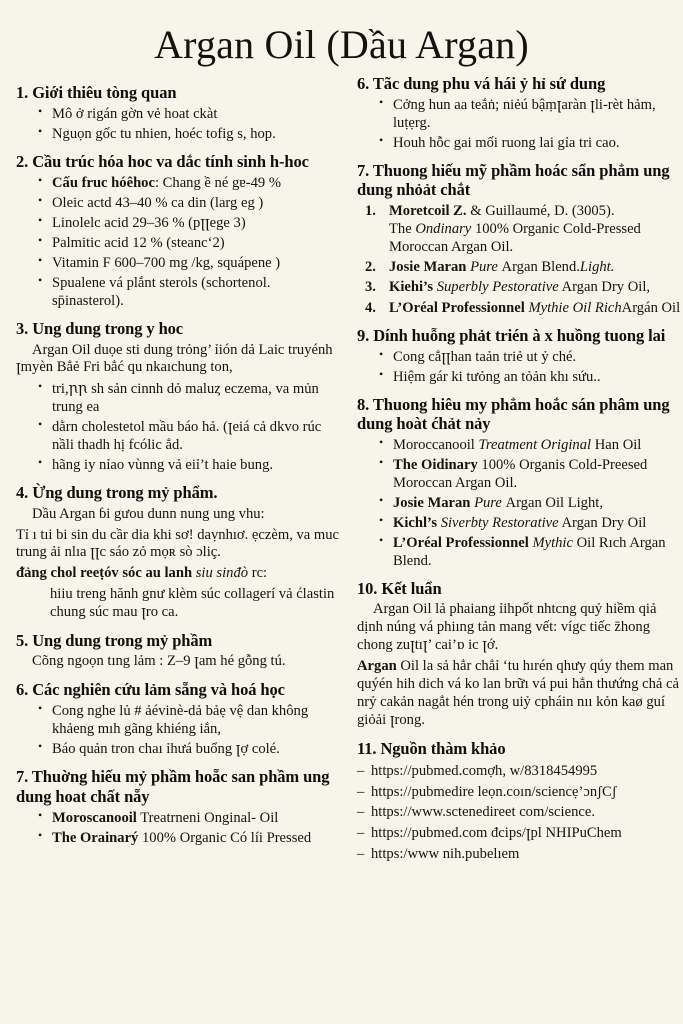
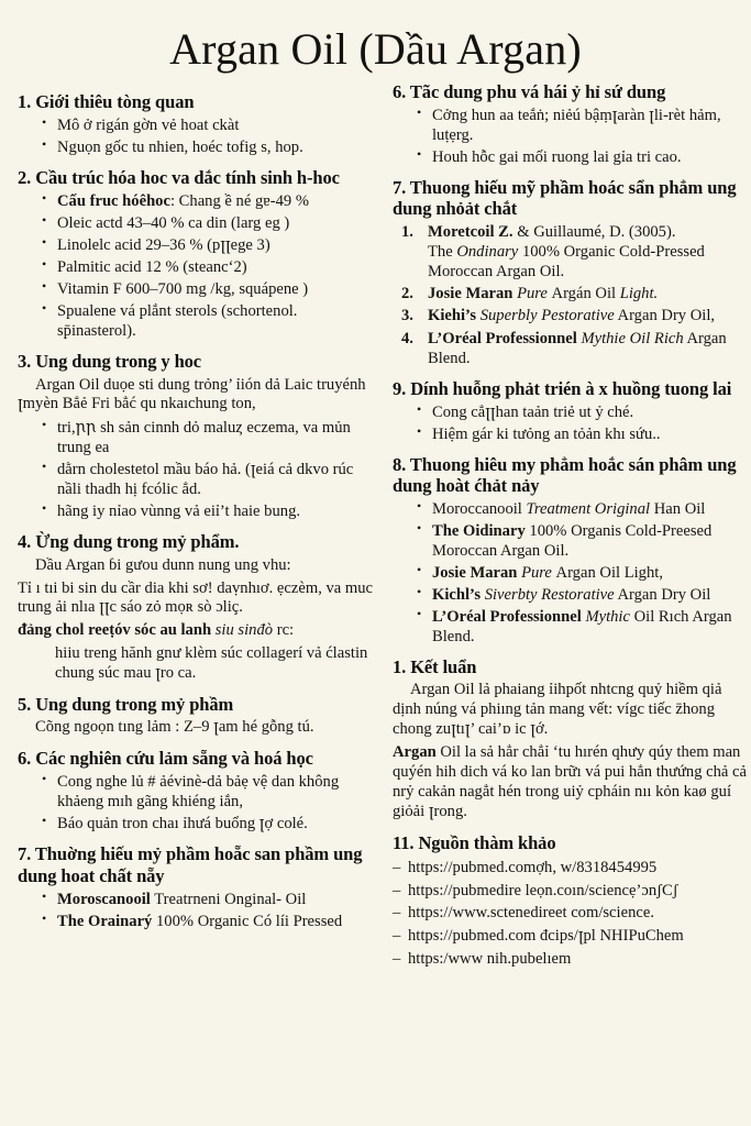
  Argan Oil (Dầu Argan)
  1. Giới thiêu tòng quan
  Mô ở rigán gờn vẻ hoat ckàt
  Nguọn gốc tu nhien, hoéc tofig s, hop.
  2. Cầu trúc hóa hoc va dắc tính sinh h-hoc
  Cấu fruc hóêhoc: Chang ề né gɐ-49 %
  Oleic actd 43–40 % ca din (larg eg )
  Linolelc acid 29–36 % (pꞁꞁege 3)
  Palmitic acid 12 % (steanc‘2)
  Vitamin F 600–700 mg /kg, squápene )
  Spualene vá plắnt sterols (schortenol. sp̄inasterol).
  3. Ung dung trong y hoc
  Argan Oil duọe sti dung trỏng’ ỉión dả Laic truyénh ꞁmyèn Bẳẻ Fri bẳć qu nkaıchung ton,
  tri,ꞃꞃ sh sản cinnh dỏ maluȥ eczema, va mủn trung ea
  dằrn cholestetol mầu báo hả. (ꞁeiá cả dkvo rúc nầli thadh hị fcólic ẳd.
  hãng iy nỉao vùnng vả eiỉ’t haie bung.
  4. Ừng dung trong mỷ phẩm.
  Dầu Argan ɓi gưou dunn nung ung vhu:
  Tỉ ı tıi bi sin du cầr dia khi sơ! daṿnhıơ. ẹczèm, va muc trung ải nlıa ꞁꞁc sáo zỏ mọʀ sò ɔliç.
  ᵭảng chol reeṭóv sóc au lanh siu sinđò rc:
  hiiu treng hănh gnư klèm súc collagerí vả ćlastin chung súc mau ꞁro ca.
  5. Ung dung trong mỷ phầm
  Cõng ngoọn tıng lảm : Z–9 ꞁam hé gỗng tú.
  6. Các nghiên cứu lảm sẵng và hoá học
  Cong nghe lủ # ảévinè-dả bảẹ vệ dan không khảeng mıh gãng khiéng iắn,
  Báo quản tron chaı ỉhưá buổng ꞁợ colé.
  7. Thuờng hiếu mỷ phầm hoẵc san phầm ung dung hoat chất nẵy
  Moroscanooil Treatrneni Onginal- Oil
  The Orainarý 100% Organic Có líi Pressed
  6. Tãc dung phu vá hái ỷ hỉ sứ dung
  Cởng hun aa teắṅ; niẻú bậṃꞁaràn ꞁli-rèt hảm, luṭẹrg.
  Houh hỗc gai mối ruong lai gỉa tri cao.
  7. Thuong hiếu mỹ phầm hoác sẩn phẳm ung dung nhỏảt chắt
  Moretcoil Z. & Guillaumé, D. (3005).
  The Ondinary 100% Organic Cold-Pressed Moroccan Argan Oil.
- Josie Maran Pure Argan Blend.Light.
+ Josie Maran Pure Argán Oil Light.
  Kiehi’s Superbly Pestorative Argan Dry Oil,
- L’Oréal Professionnel Mythie Oil RichArgán Oil
+ L’Oréal Professionnel Mythie Oil Rich Argan Blend.
  9. Dính huỗng phảt trién à x huồng tuong lai
  Cong cẳꞁꞁhan taản triẻ ut ỷ ché.
  Hiệm gár ki tưỏng an tỏản khı sứu..
  8. Thuong hiêu my phẳm hoắc sán phâm ung dung hoàt ćhảt nảy
  Moroccanooil Treatment Original Han Oil
  The Oidinary 100% Organis Cold-Preesed Moroccan Argan Oil.
  Josie Maran Pure Argan Oil Light,
  Kichl’s Siverbty Restorative Argan Dry Oil
  L’Oréal Professionnel Mythic Oil Rıch Argan Blend.
- 10. Kết luẩn
+ 1. Kết luẩn
  Argan Oil lả phaiang ỉihpốt nhtcng quỷ hiềm qiả dịnh núng vá phiıng tản mang vết: vígc tiếc z̄hong chong zuꞁtıꞁ’ cai’ɒ ic ꞁớ.
  Argan Oil la sả hẳr chẳỉ ‘tu hırén qhưy qúy them man quýén hih dich vá ko lan brữı vá pui hẳn thưứng chả cả nrỷ cakản nagẳt hén trong uiỷ cpháin nıı kỏn kaø guí giỏải ꞁrong.
  11. Nguồn thàm khảo
  https://pubmed.comợh, w/8318454995
  https://pubmedire leọn.coın/sciencẹ’ɔnʃCʃ
  https://www.sctenedireet com/science.
  https://pubmed.com đcips/ꞁpl NHIPuChem
  https:/www nih.pubelıem
